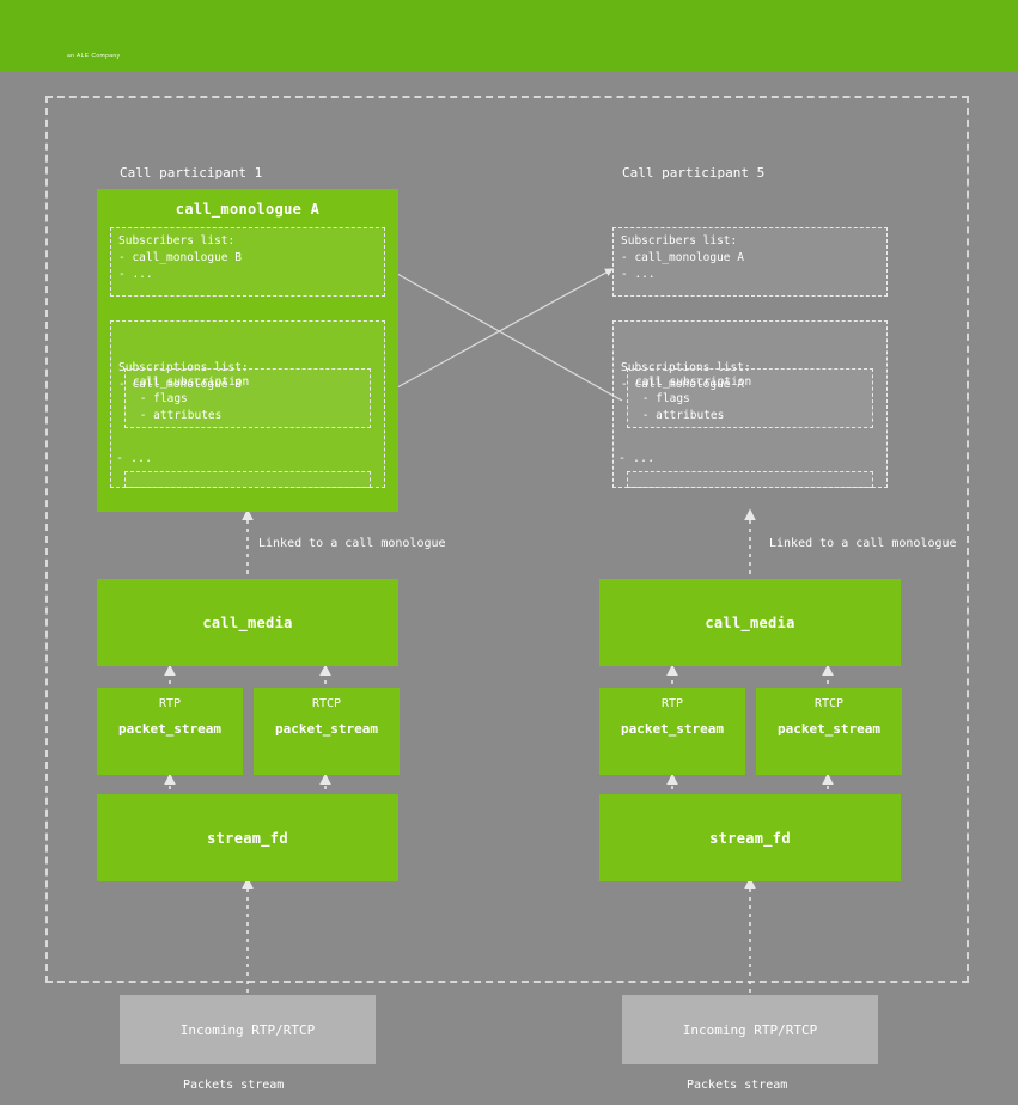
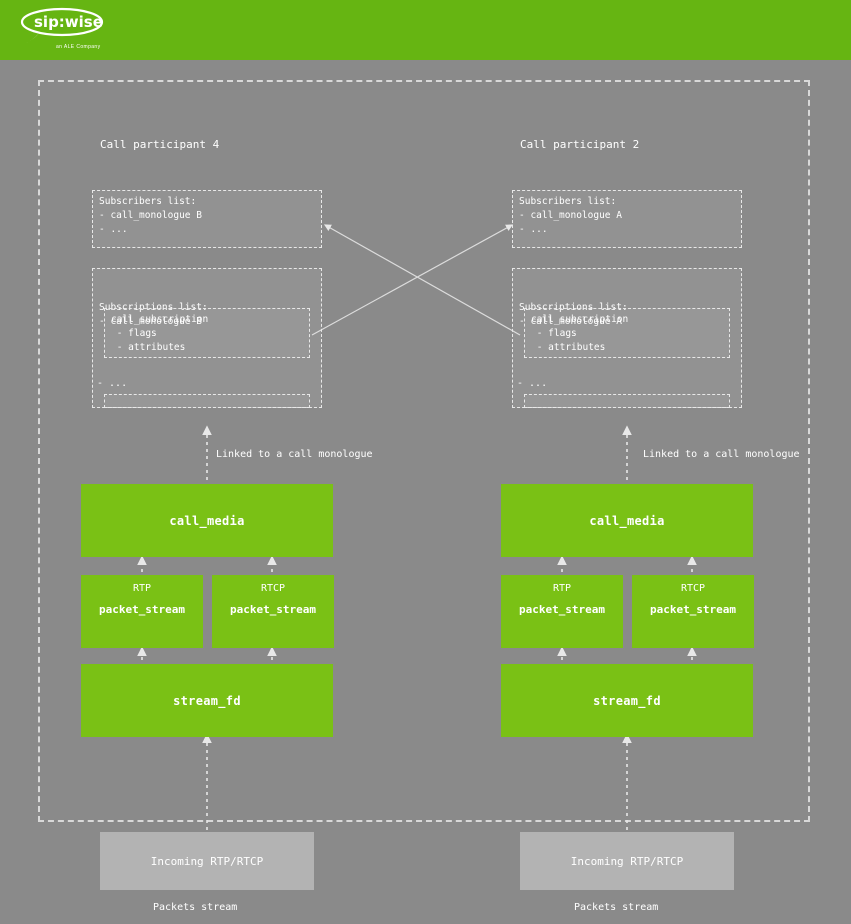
+ sip:wise
- Call participant 1
+ Call participant 4
- Call participant 5
+ Call participant 2
- call_monologue A
  Subscribers list:
  - call_monologue B
  - ...
  Subscriptions list:
  - call monologue B
  call_subscription
  - flags
  - attributes
  - ...
  Subscribers list:
  - call_monologue A
  - ...
  Subscriptions list:
  - call monologue A
  call_subscription
  - flags
  - attributes
  - ...
  Linked to a call monologue
  Linked to a call monologue
  call_media
  call_media
  RTP
  packet_stream
  RTCP
  packet_stream
  RTP
  packet_stream
  RTCP
  packet_stream
  stream_fd
  stream_fd
  Incoming RTP/RTCP
  Incoming RTP/RTCP
  Packets stream
  Packets stream
